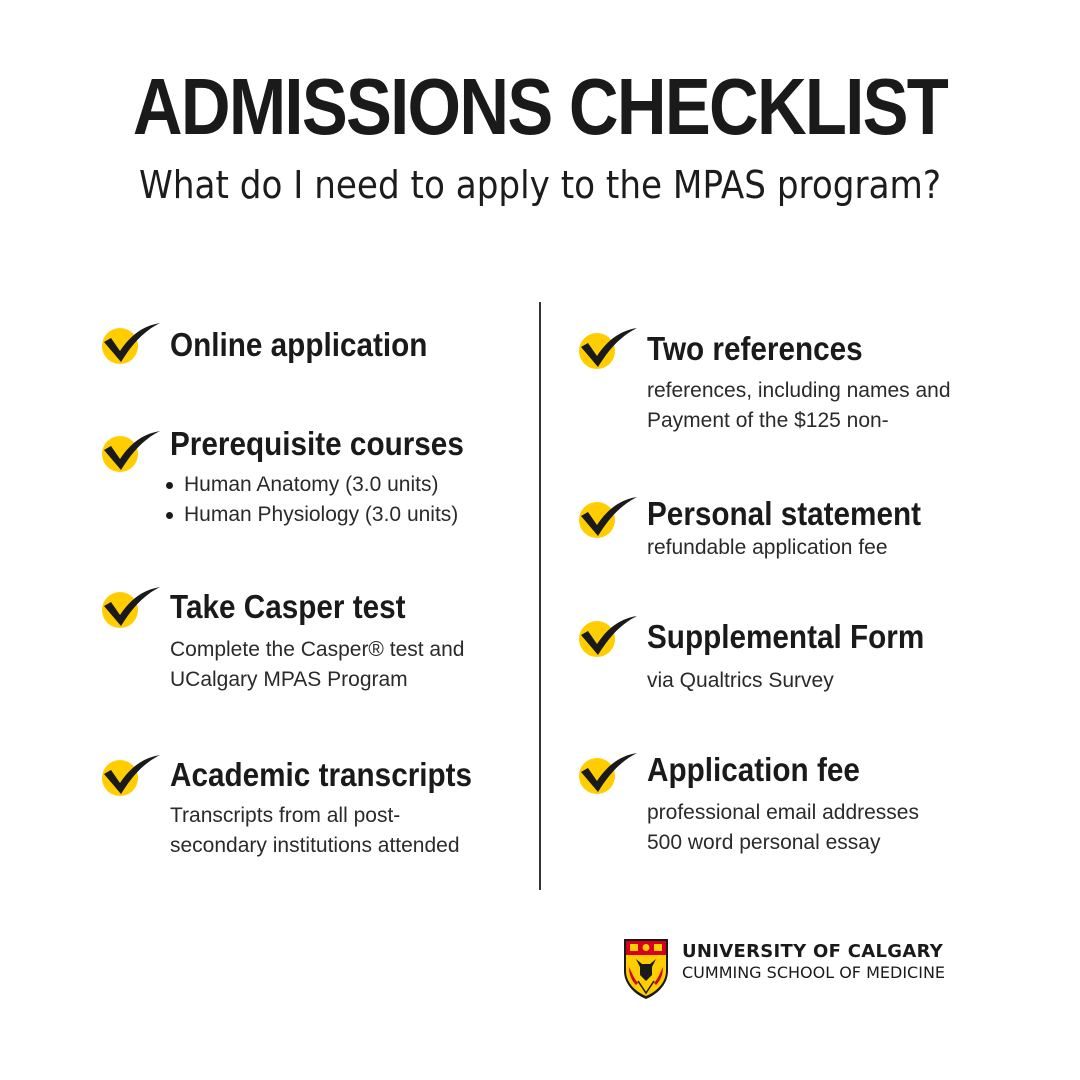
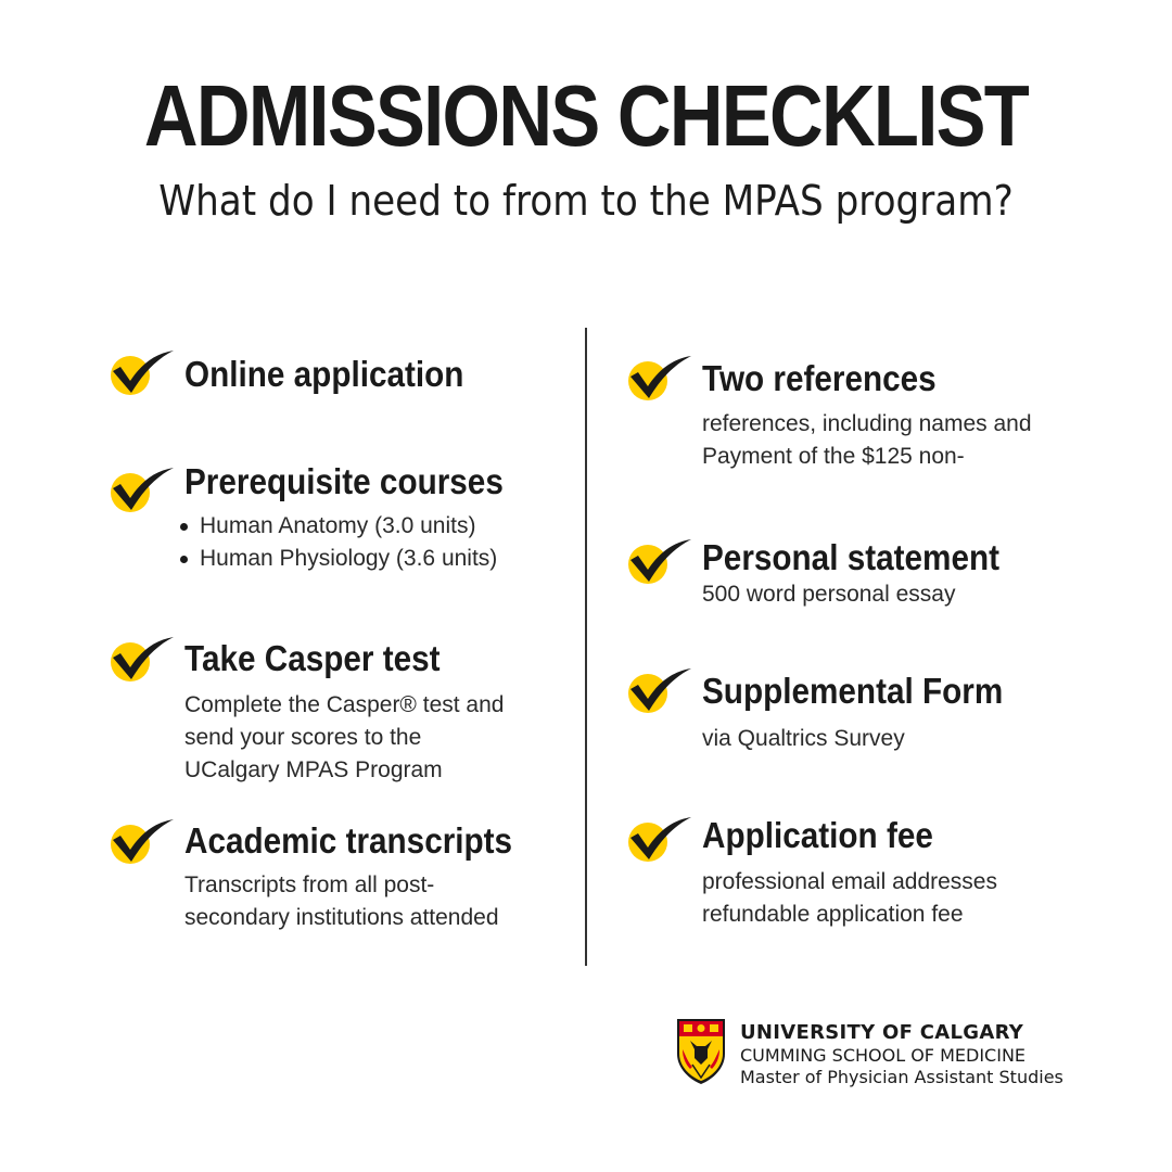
  ADMISSIONS CHECKLIST
- What do I need to apply to the MPAS program?
+ What do I need to from to the MPAS program?
  Online application
  Prerequisite courses
  Human Anatomy (3.0 units)
- Human Physiology (3.0 units)
+ Human Physiology (3.6 units)
  Take Casper test
  Complete the Casper® test and
+ send your scores to the
  UCalgary MPAS Program
  Academic transcripts
  Transcripts from all post-
  secondary institutions attended
  Two references
  references, including names and
  Payment of the $125 non-
  Personal statement
- refundable application fee
+ 500 word personal essay
  Supplemental Form
  via Qualtrics Survey
  Application fee
  professional email addresses
- 500 word personal essay
+ refundable application fee
  UNIVERSITY OF CALGARY
  CUMMING SCHOOL OF MEDICINE
+ Master of Physician Assistant Studies
